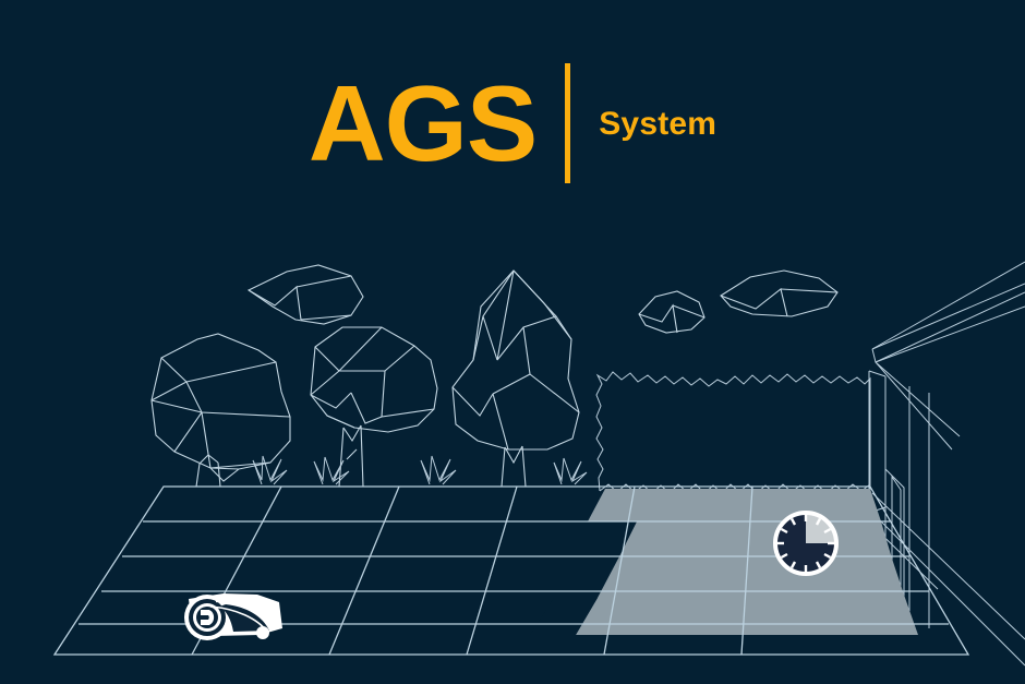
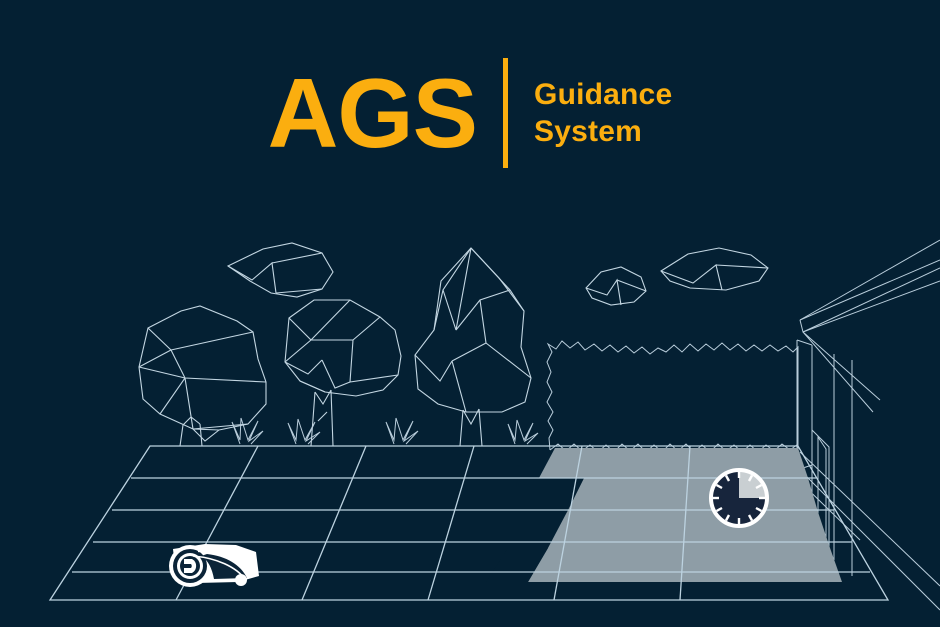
  AGS
+ Guidance
  System
